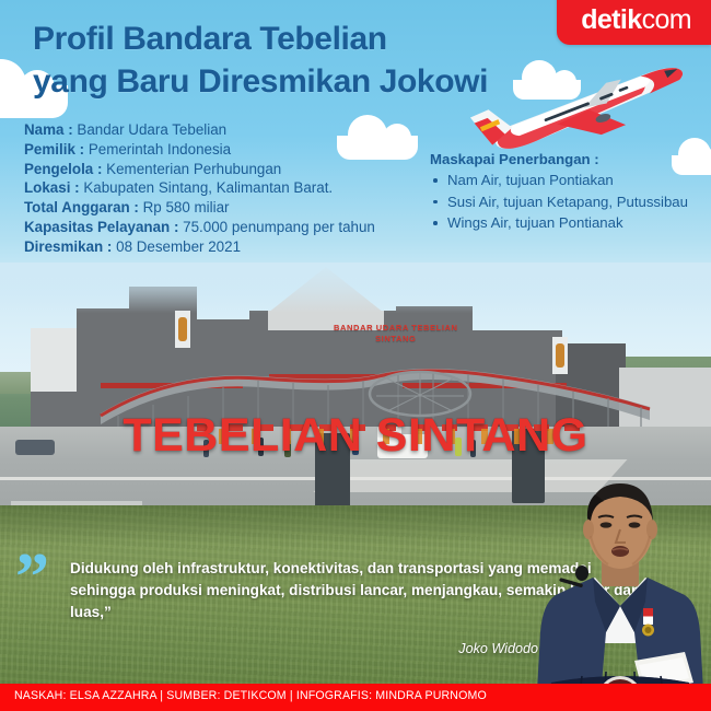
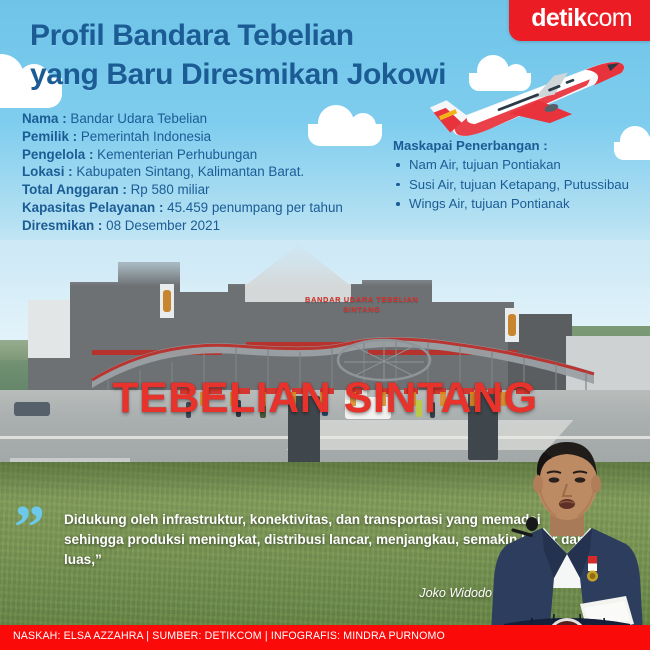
  detikcom
  Profil Bandara Tebelian
  yang Baru Diresmikan Jokowi
  Nama : Bandar Udara Tebelian
  Pemilik : Pemerintah Indonesia
  Pengelola : Kementerian Perhubungan
  Lokasi : Kabupaten Sintang, Kalimantan Barat.
  Total Anggaran : Rp 580 miliar
- Kapasitas Pelayanan : 75.000 penumpang per tahun
+ Kapasitas Pelayanan : 45.459 penumpang per tahun
  Diresmikan : 08 Desember 2021
  Maskapai Penerbangan :
  Nam Air, tujuan Pontiakan
  Susi Air, tujuan Ketapang, Putussibau
  Wings Air, tujuan Pontianak
  BANDAR UDARA TEBELIAN
  SINTANG
  TEBELIAN SINTANG
  ”
  Didukung oleh infrastruktur, konektivitas, dan transportasi yang memadi sehingga produksi meningkat, distribusi lancar, menjangkau, semakinr da luas,”
  Joko Widodo
  NASKAH: ELSA AZZAHRA | SUMBER: DETIKCOM | INFOGRAFIS: MINDRA PURNOMO
